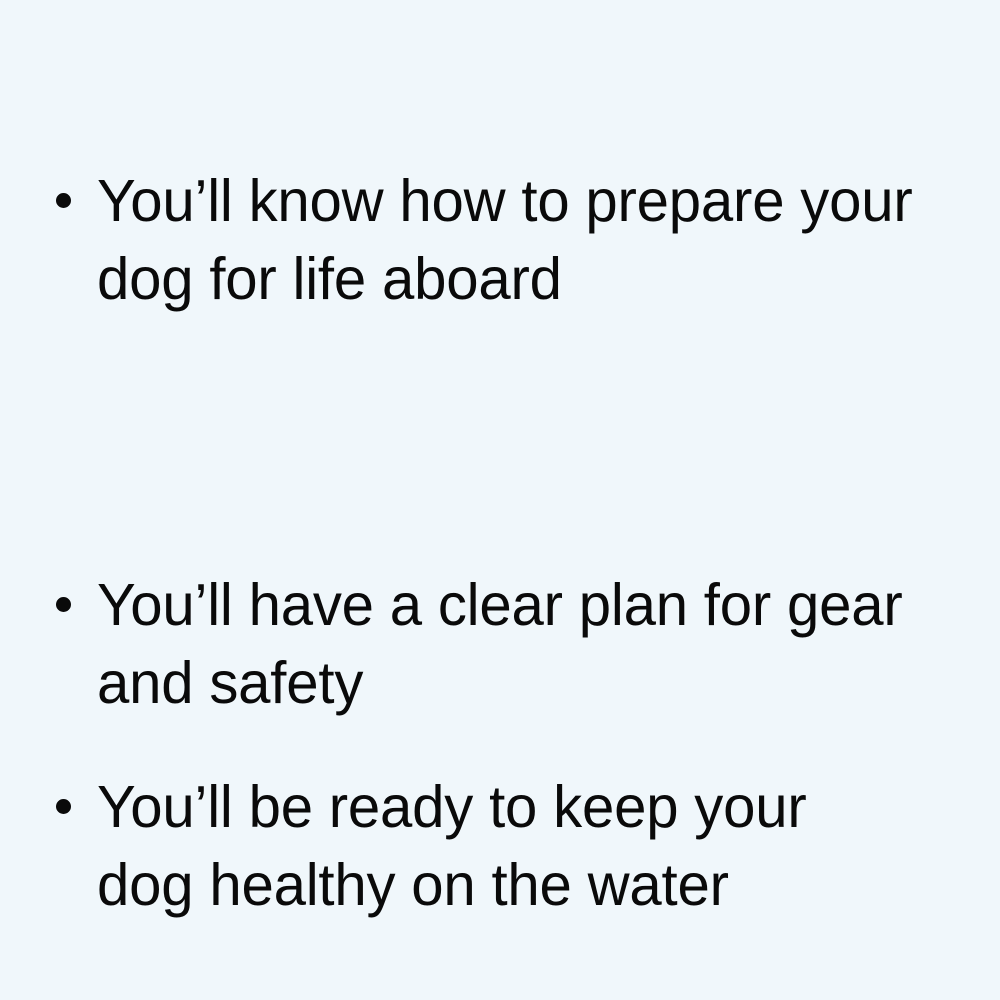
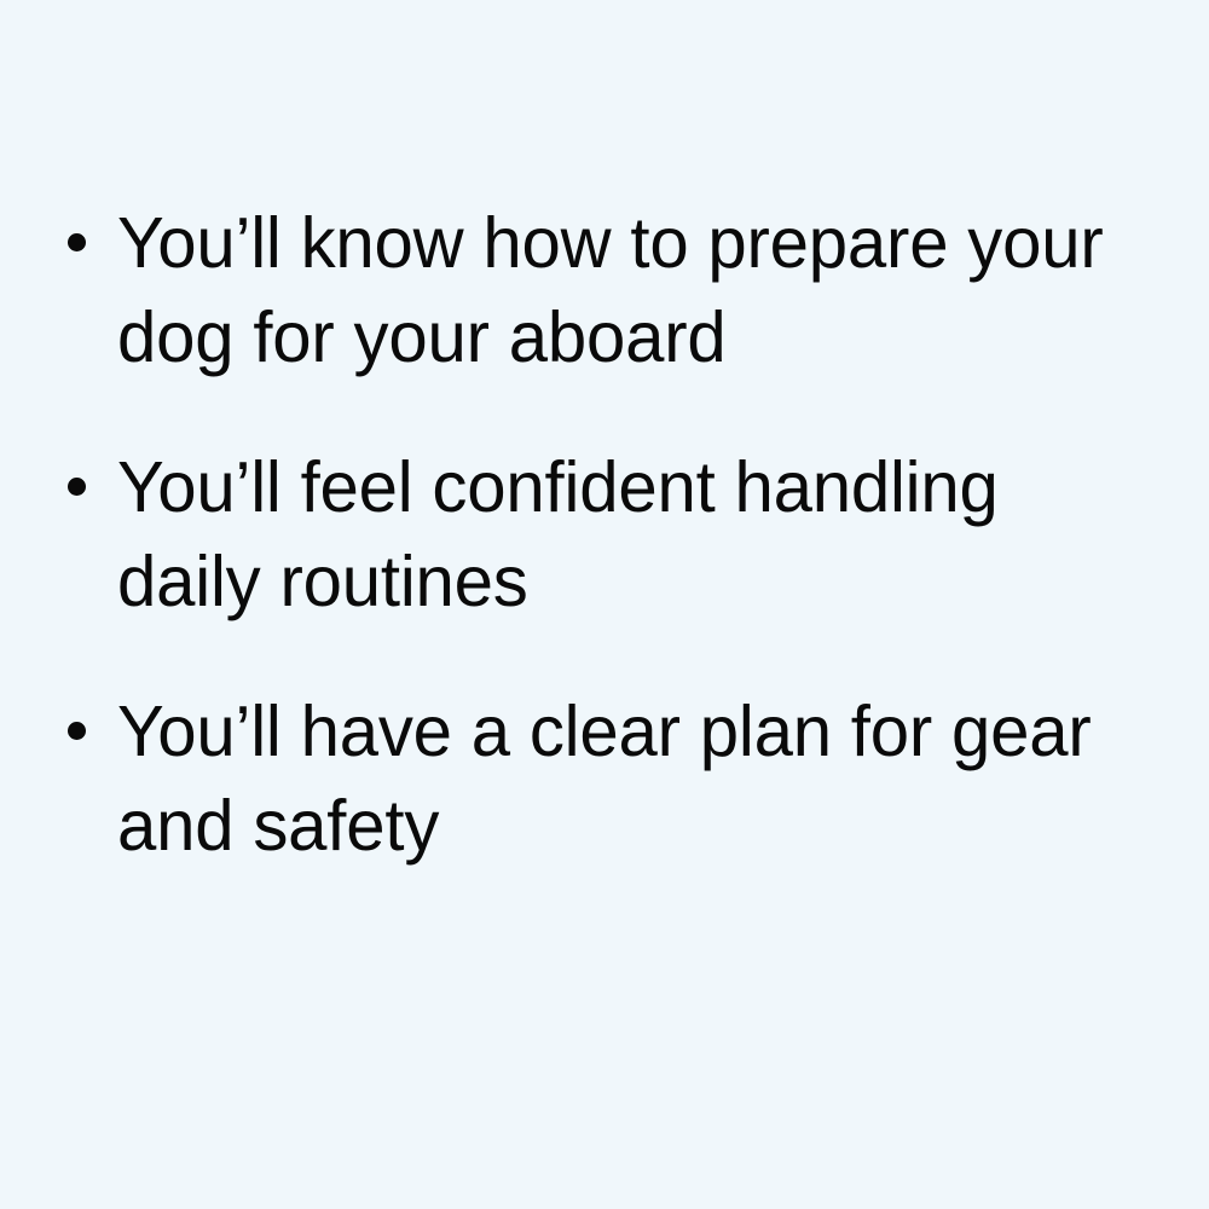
- You’ll know how to prepare your dog for life aboard
+ You’ll know how to prepare your dog for your aboard
+ You’ll feel confident handling daily routines
  You’ll have a clear plan for gear and safety
- You’ll be ready to keep your dog healthy on the water
